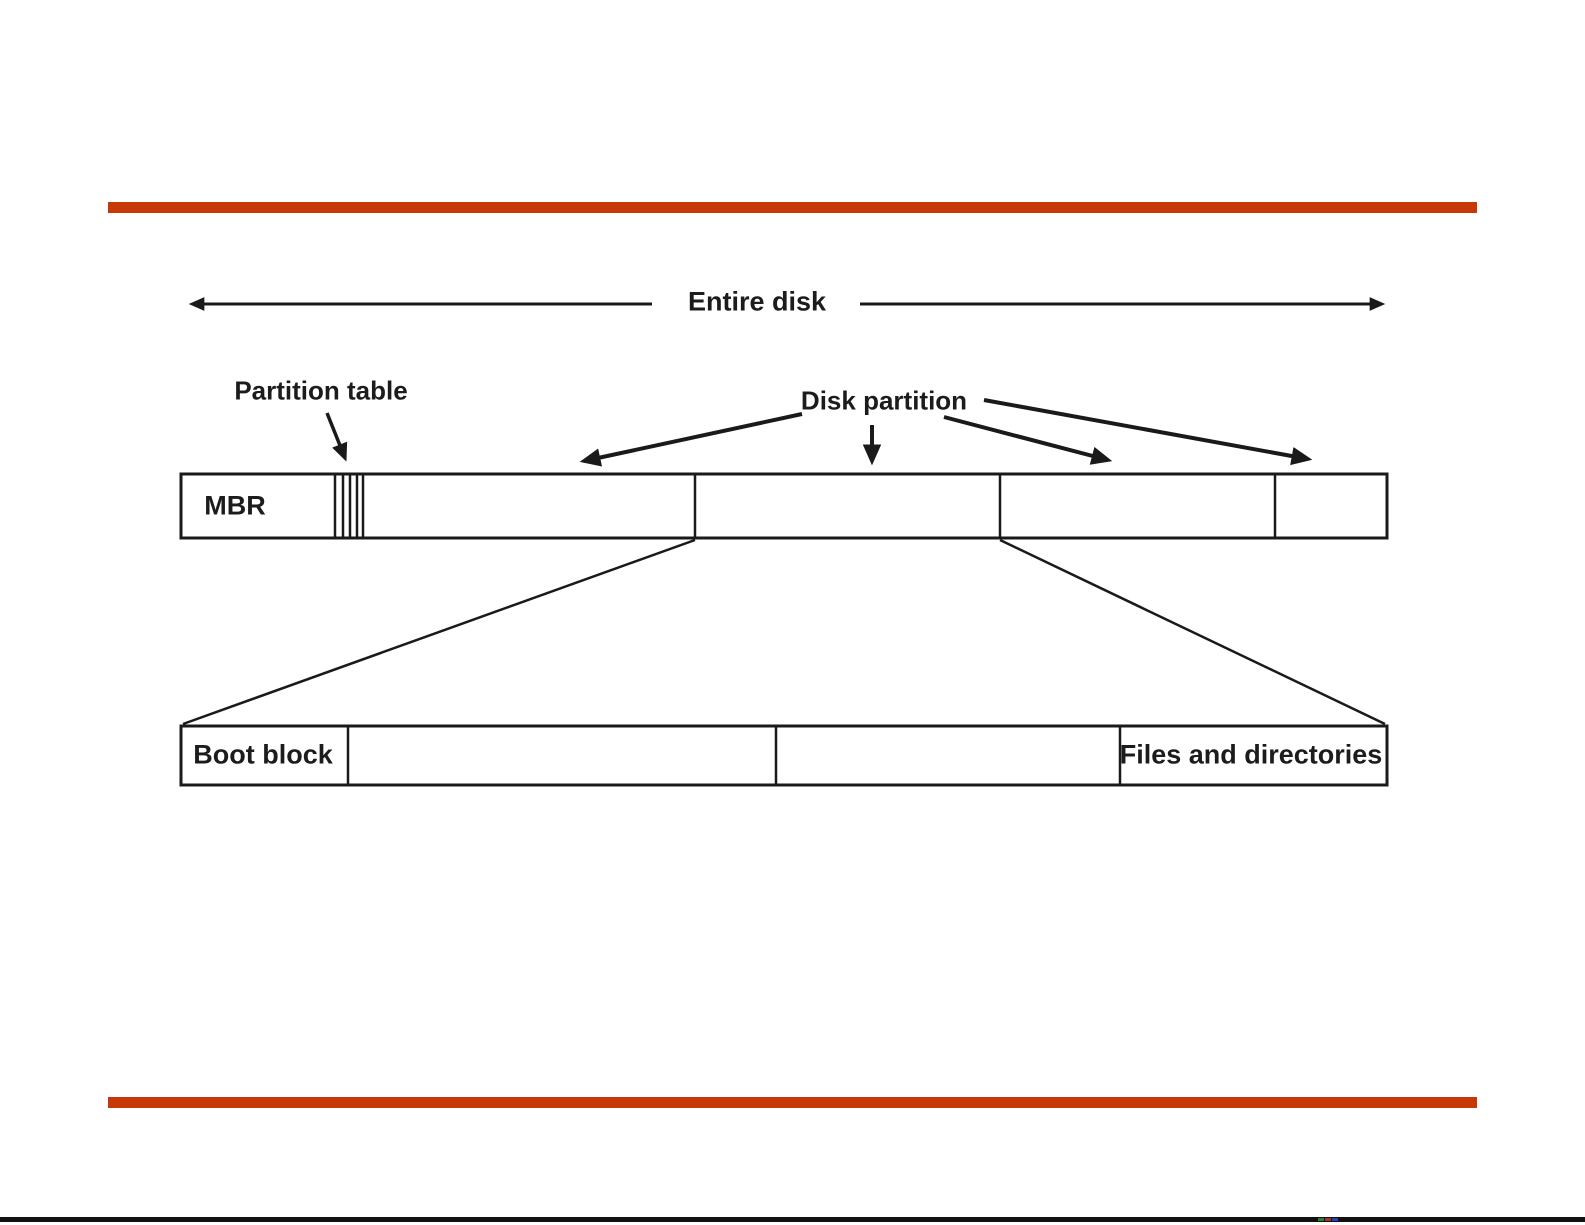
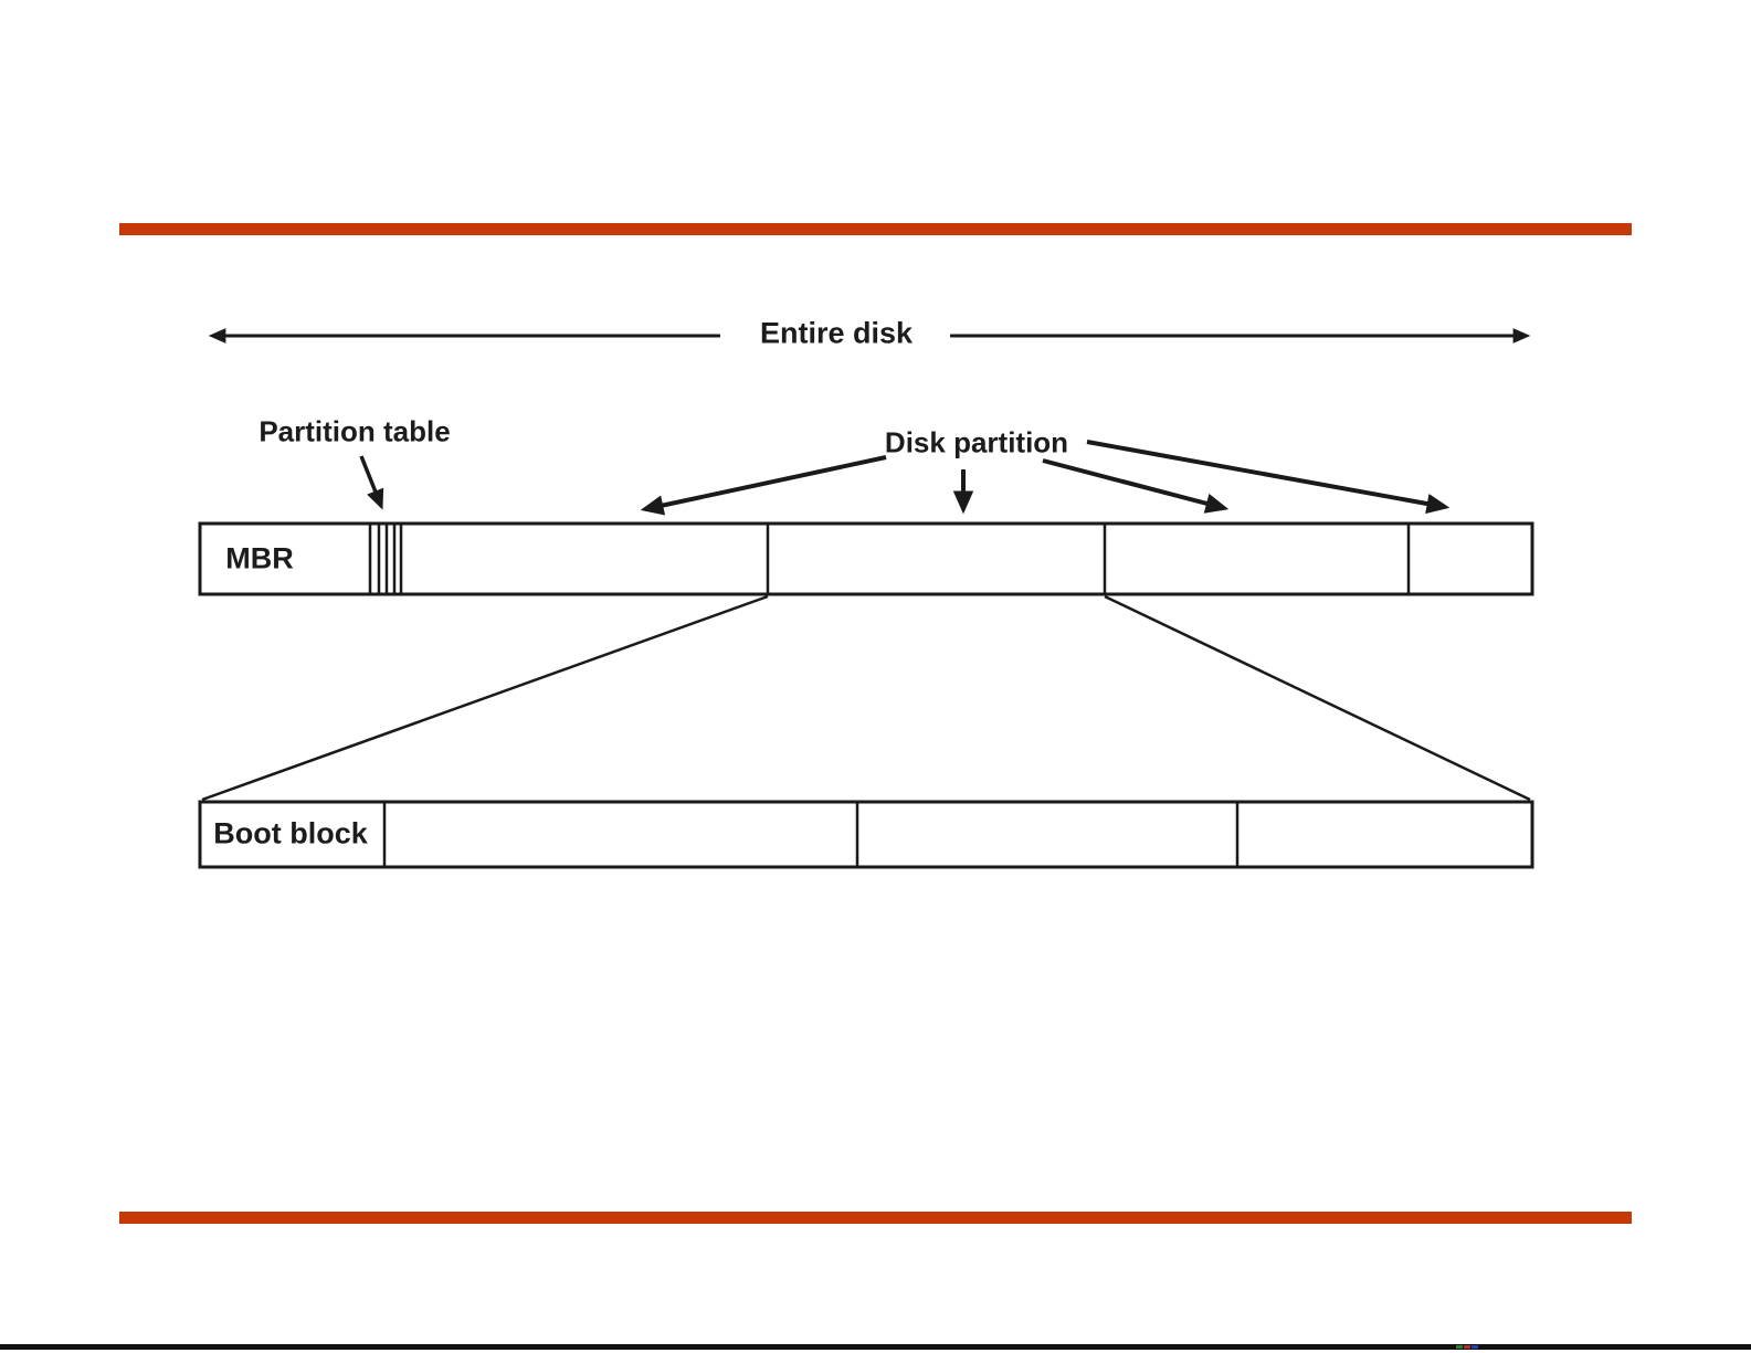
  Entire disk
  Partition table
  Disk partition
  MBR
  Boot block
- Files and directories
